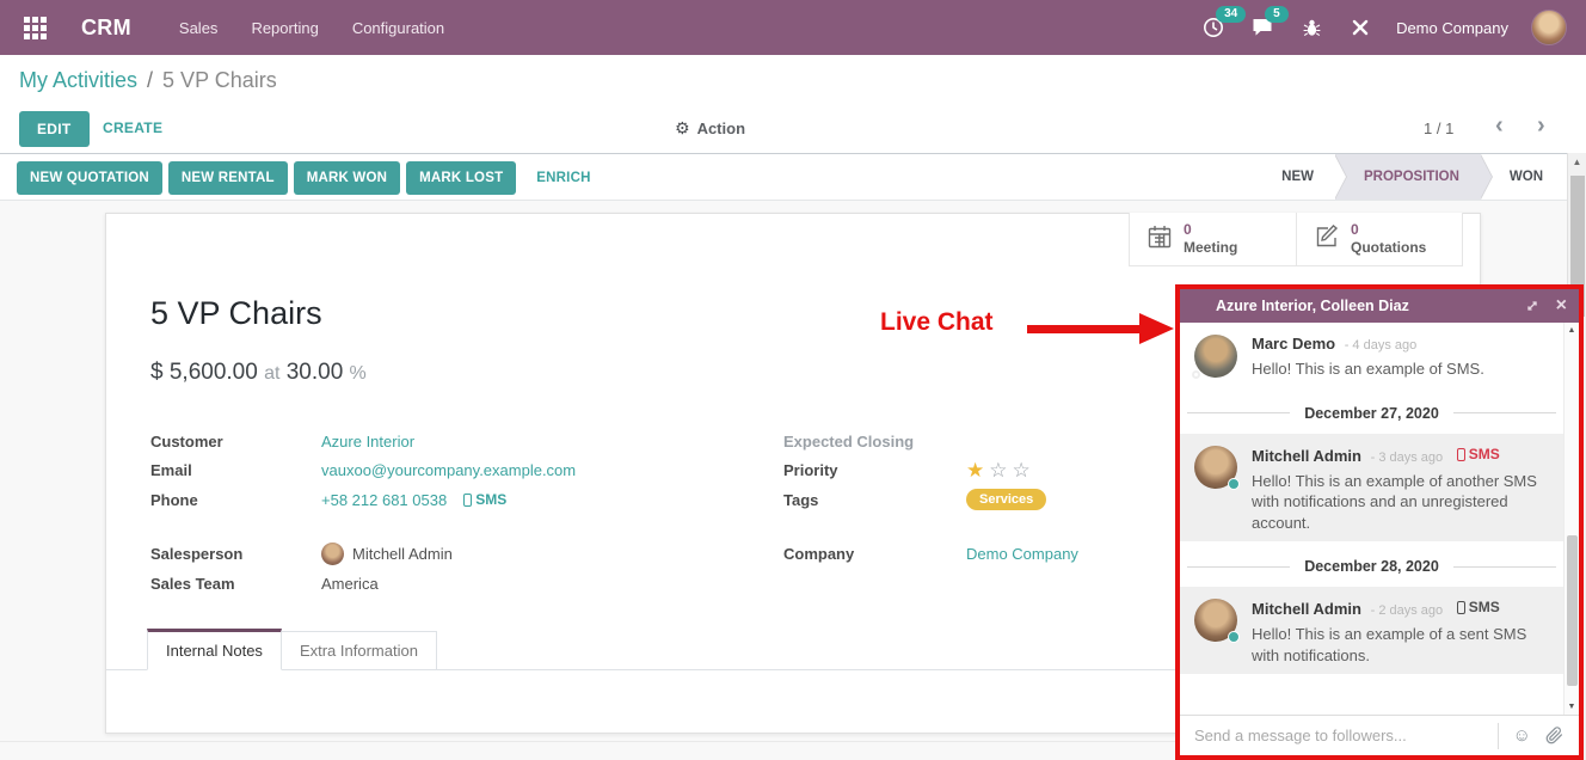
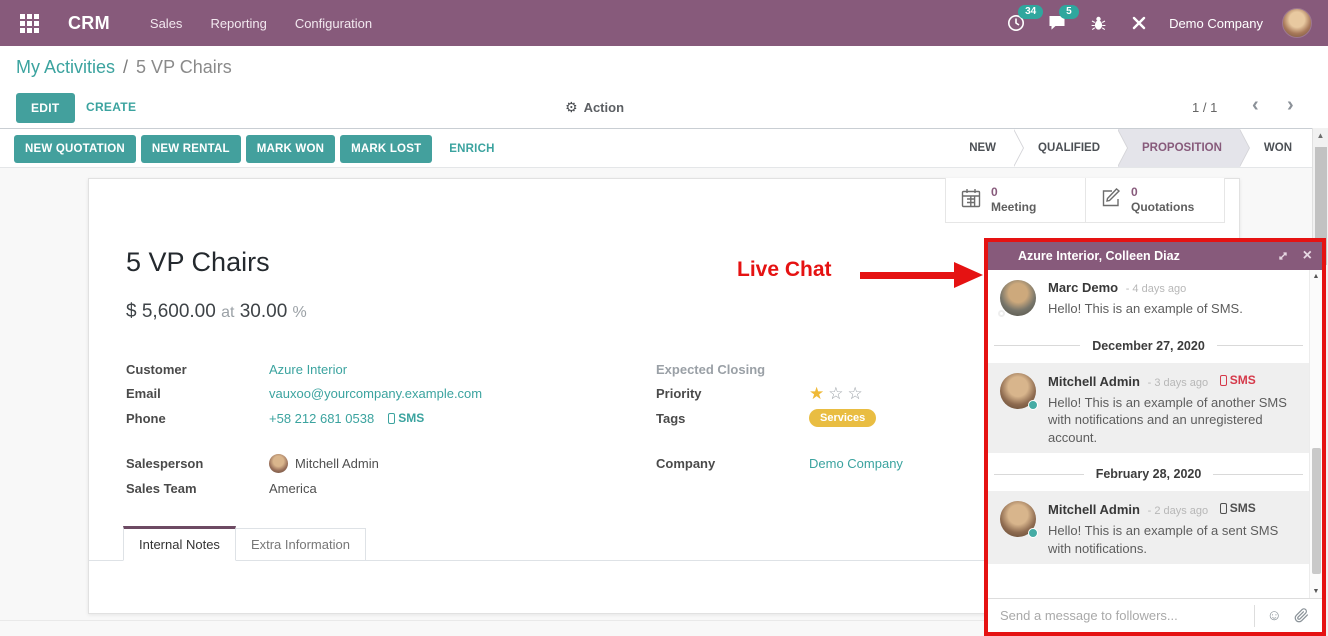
  CRM
  Sales
  Reporting
  Configuration
  34
  5
  Demo Company
  My Activities
  /
  5 VP Chairs
  EDIT
  CREATE
  ⚙
  Action
  1 / 1
  ‹
  ›
  NEW QUOTATION
  NEW RENTAL
  MARK WON
  MARK LOST
  ENRICH
  NEW
+ QUALIFIED
  PROPOSITION
  WON
  0
  Meeting
  0
  Quotations
  5 VP Chairs
  $ 5,600.00 at 30.00 %
  Customer
  Azure Interior
  Email
  vauxoo@yourcompany.example.com
  Phone
  +58 212 681 0538
  SMS
  Salesperson
  Mitchell Admin
  Sales Team
  America
  Expected Closing
  Priority
  ★
  ☆
  ☆
  Tags
  Services
  Company
  Demo Company
  Internal Notes
  Extra Information
  ▲
  Azure Interior, Colleen Diaz
  ×
  Marc Demo - 4 days ago
  Hello! This is an example of SMS.
  December 27, 2020
  Mitchell Admin - 3 days ago
  SMS
  Hello! This is an example of another SMS with notifications and an unregistered account.
- December 28, 2020
+ February 28, 2020
  Mitchell Admin - 2 days ago
  SMS
  Hello! This is an example of a sent SMS with notifications.
  Send a message to followers...
  ☺
  Live Chat
